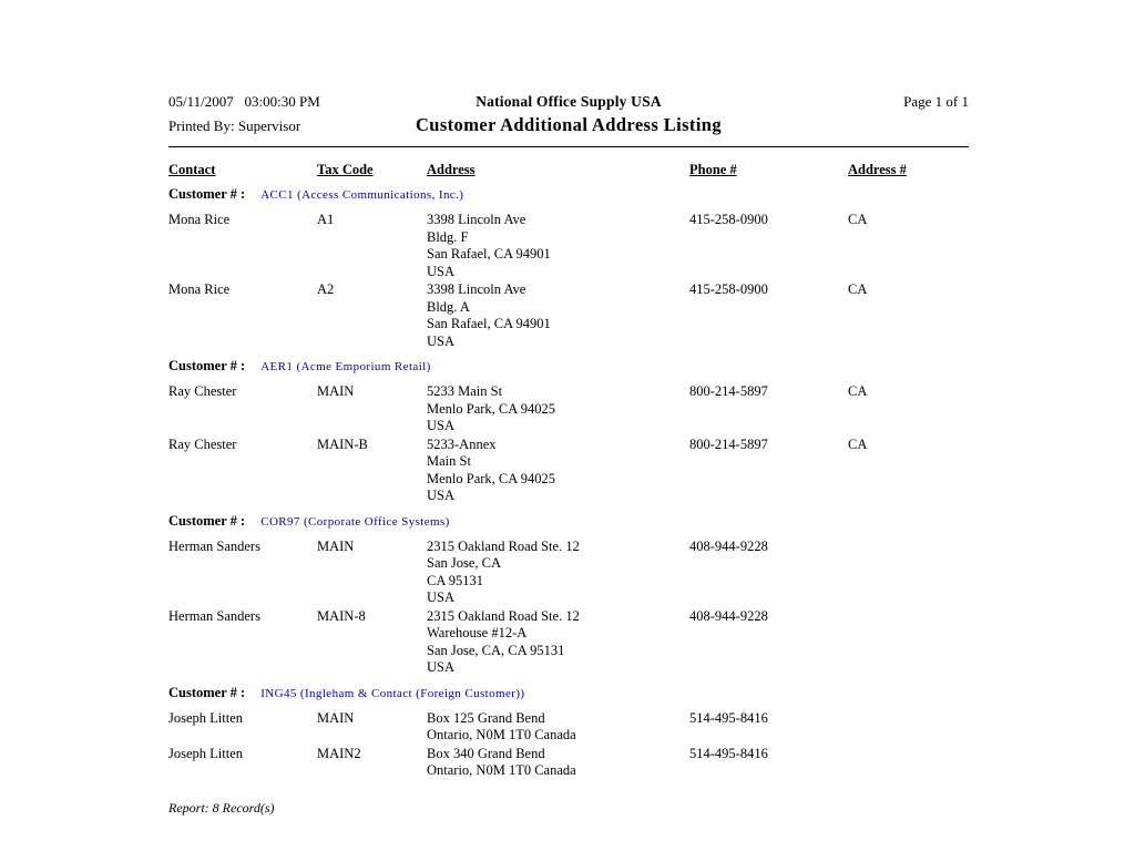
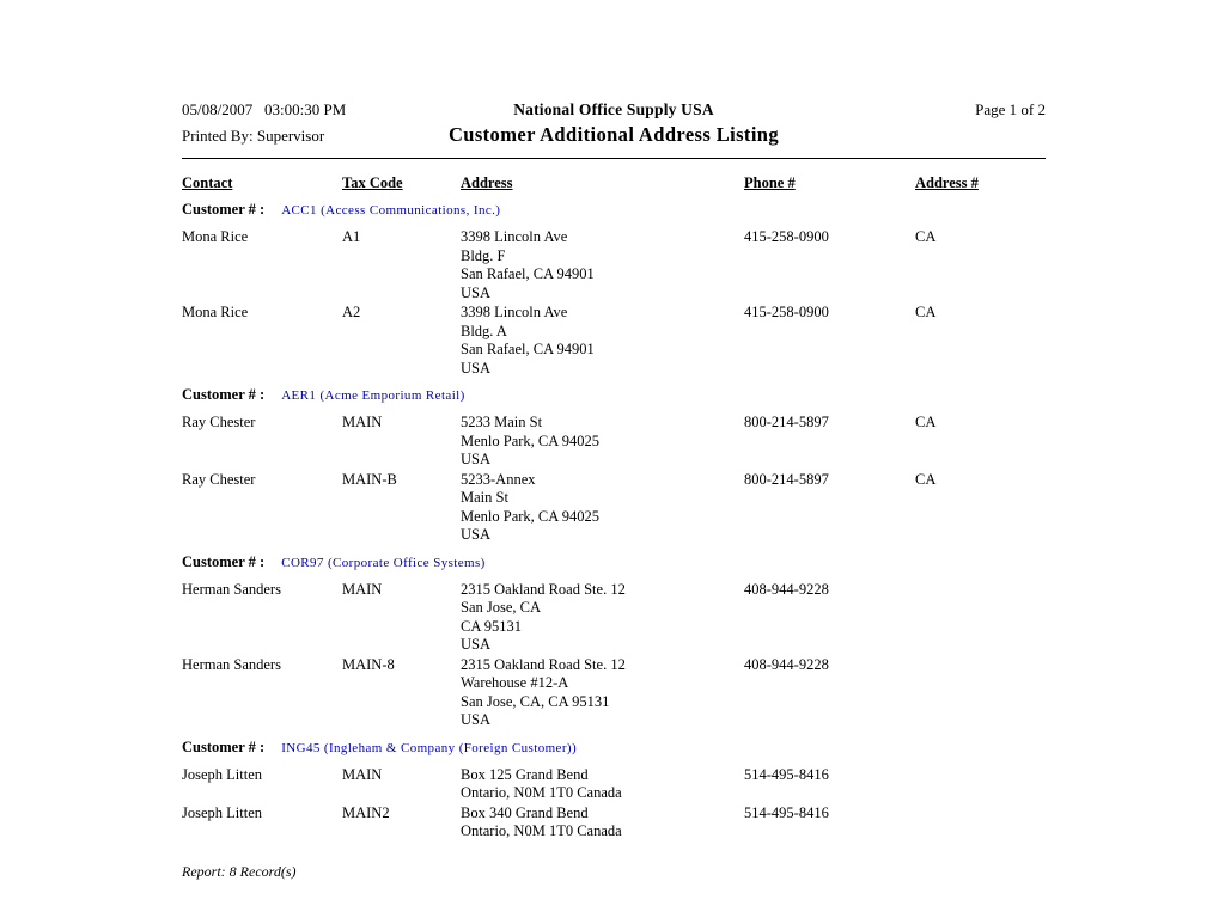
- 05/11/2007 03:00:30 PM
+ 05/08/2007 03:00:30 PM
  Printed By: Supervisor
  National Office Supply USA
  Customer Additional Address Listing
- Page 1 of 1
+ Page 1 of 2
  Contact
  Tax Code
  Address
  Phone #
  Address #
  Customer # : ACC1 (Access Communications, Inc.)
  Mona Rice
  A1
  3398 Lincoln Ave
  Bldg. F
  San Rafael, CA 94901
  USA
  415-258-0900
  CA
  Mona Rice
  A2
  3398 Lincoln Ave
  Bldg. A
  San Rafael, CA 94901
  USA
  415-258-0900
  CA
  Customer # : AER1 (Acme Emporium Retail)
  Ray Chester
  MAIN
  5233 Main St
  Menlo Park, CA 94025
  USA
  800-214-5897
  CA
  Ray Chester
  MAIN-B
  5233-Annex
  Main St
  Menlo Park, CA 94025
  USA
  800-214-5897
  CA
  Customer # : COR97 (Corporate Office Systems)
  Herman Sanders
  MAIN
  2315 Oakland Road Ste. 12
  San Jose, CA
  CA 95131
  USA
  408-944-9228
  Herman Sanders
  MAIN-8
  2315 Oakland Road Ste. 12
  Warehouse #12-A
  San Jose, CA, CA 95131
  USA
  408-944-9228
- Customer # : ING45 (Ingleham & Contact (Foreign Customer))
+ Customer # : ING45 (Ingleham & Company (Foreign Customer))
  Joseph Litten
  MAIN
  Box 125 Grand Bend
  Ontario, N0M 1T0 Canada
  514-495-8416
  Joseph Litten
  MAIN2
  Box 340 Grand Bend
  Ontario, N0M 1T0 Canada
  514-495-8416
  Report: 8 Record(s)
